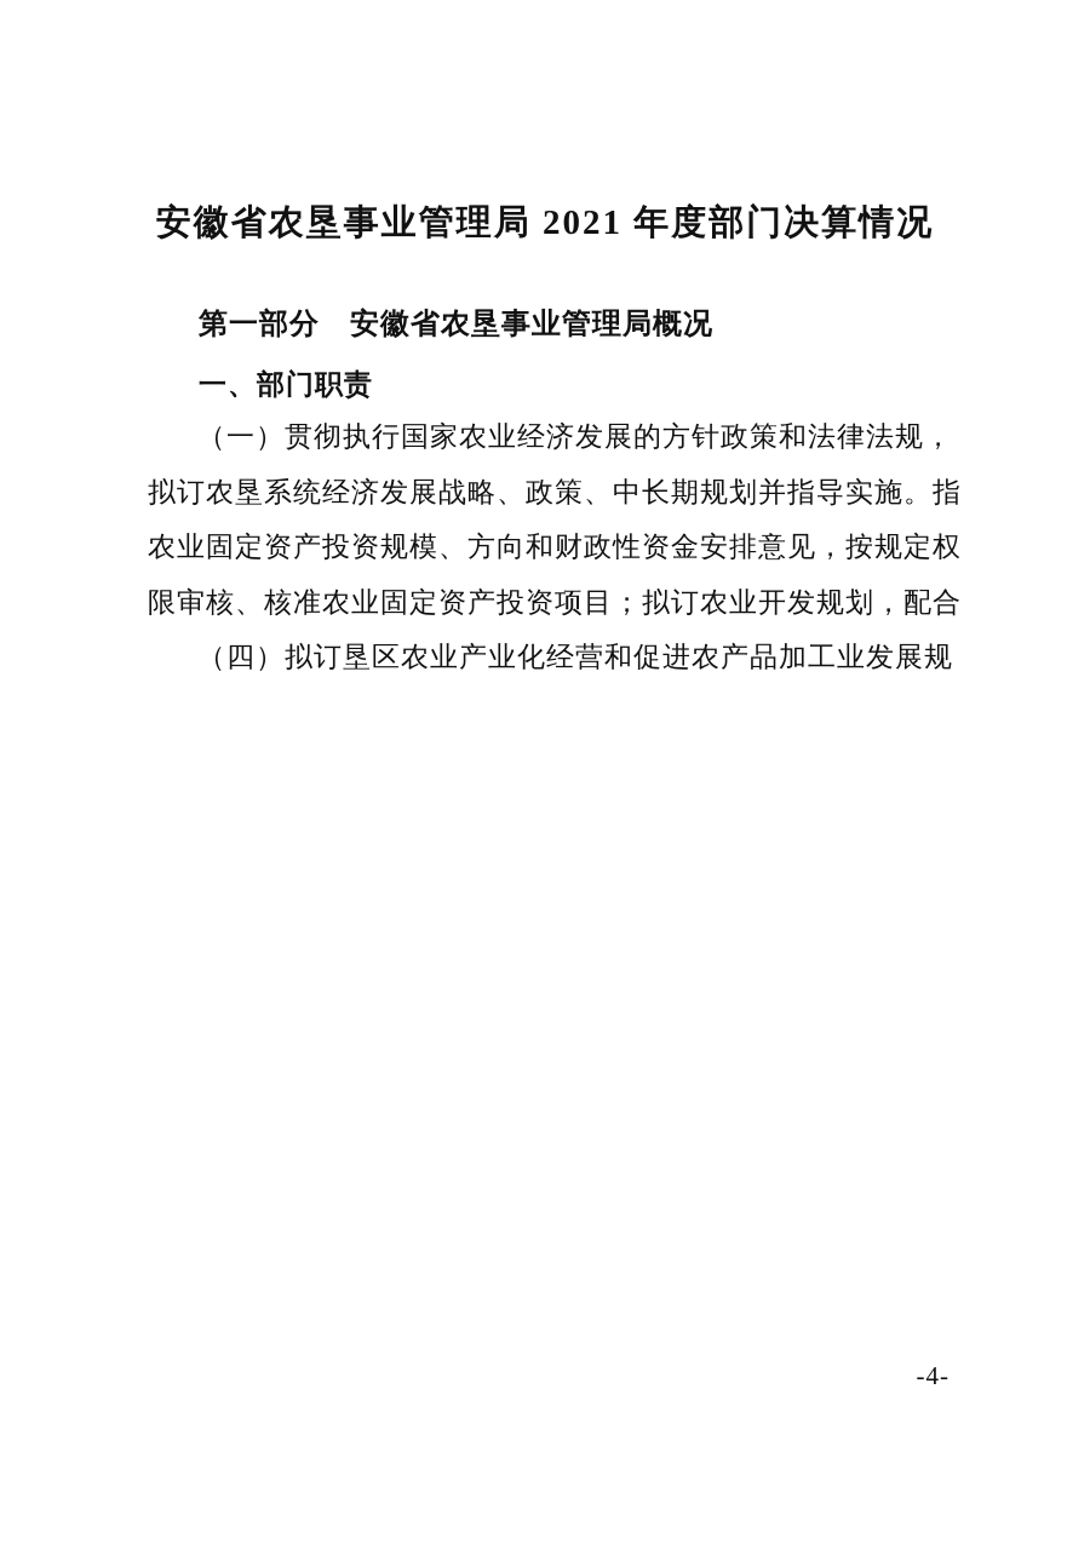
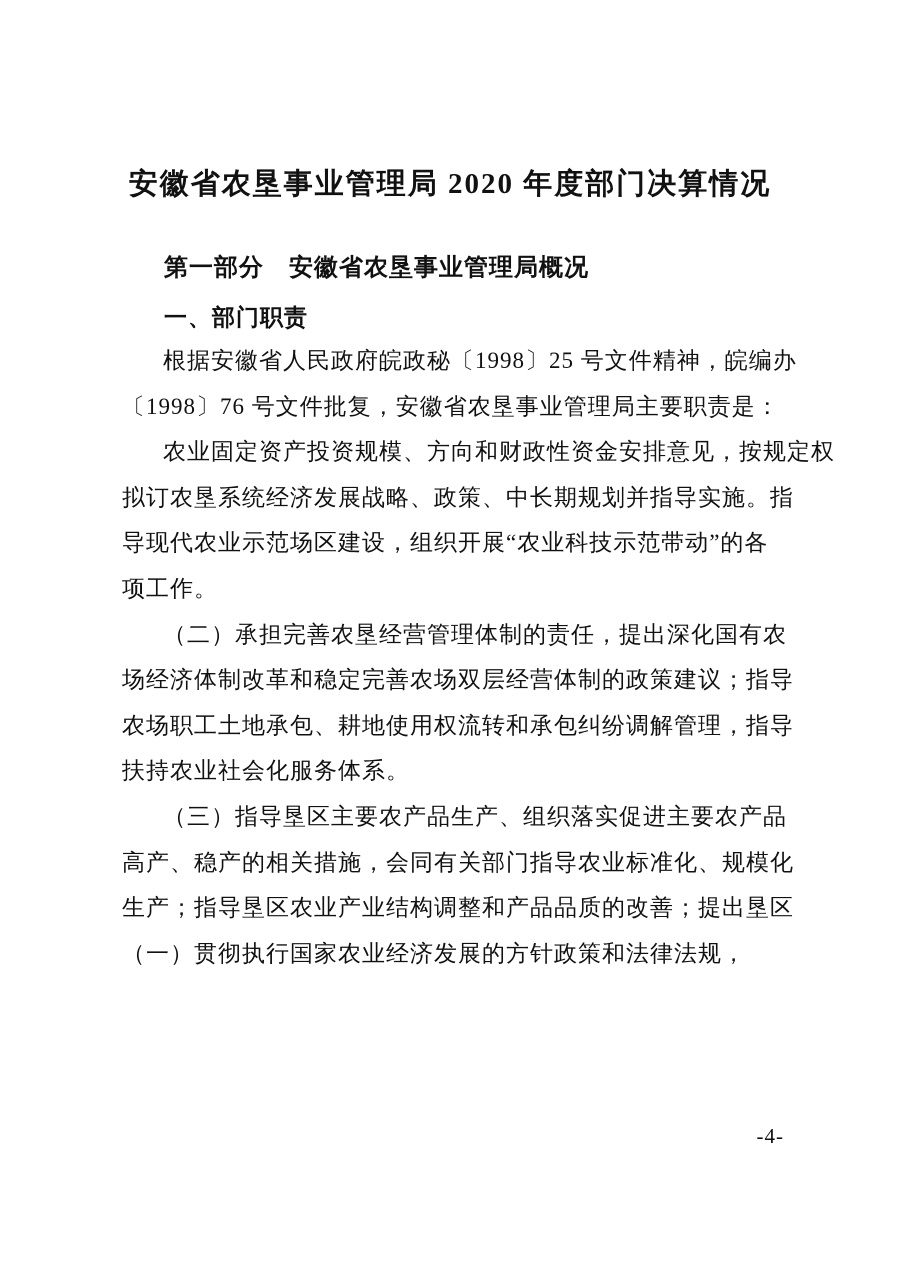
- 安徽省农垦事业管理局 2021 年度部门决算情况
+ 安徽省农垦事业管理局 2020 年度部门决算情况
  第一部分 安徽省农垦事业管理局概况
  一、部门职责
+ 根据安徽省人民政府皖政秘〔1998〕25 号文件精神，皖编办
+ 〔1998〕76 号文件批复，安徽省农垦事业管理局主要职责是：
- （一）贯彻执行国家农业经济发展的方针政策和法律法规，
+ 农业固定资产投资规模、方向和财政性资金安排意见，按规定权
  拟订农垦系统经济发展战略、政策、中长期规划并指导实施。指
+ 导现代农业示范场区建设，组织开展“农业科技示范带动”的各
+ 项工作。
+ （二）承担完善农垦经营管理体制的责任，提出深化国有农
+ 场经济体制改革和稳定完善农场双层经营体制的政策建议；指导
+ 农场职工土地承包、耕地使用权流转和承包纠纷调解管理，指导
+ 扶持农业社会化服务体系。
+ （三）指导垦区主要农产品生产、组织落实促进主要农产品
+ 高产、稳产的相关措施，会同有关部门指导农业标准化、规模化
+ 生产；指导垦区农业产业结构调整和产品品质的改善；提出垦区
- 农业固定资产投资规模、方向和财政性资金安排意见，按规定权
+ （一）贯彻执行国家农业经济发展的方针政策和法律法规，
- 限审核、核准农业固定资产投资项目；拟订农业开发规划，配合
- （四）拟订垦区农业产业化经营和促进农产品加工业发展规
  -4-
